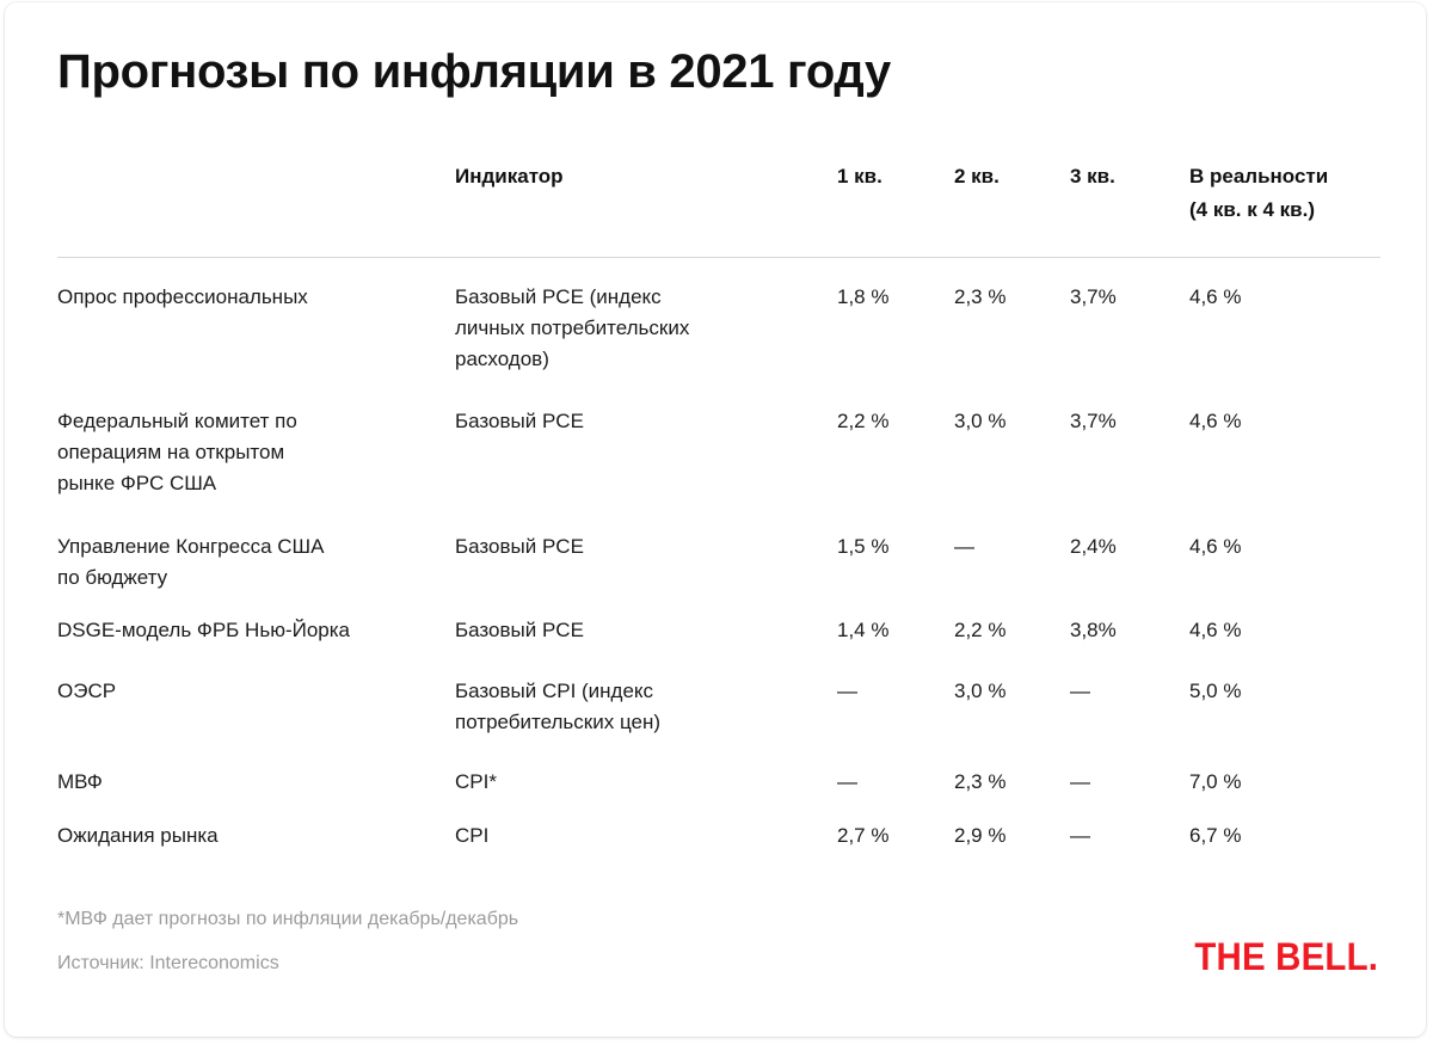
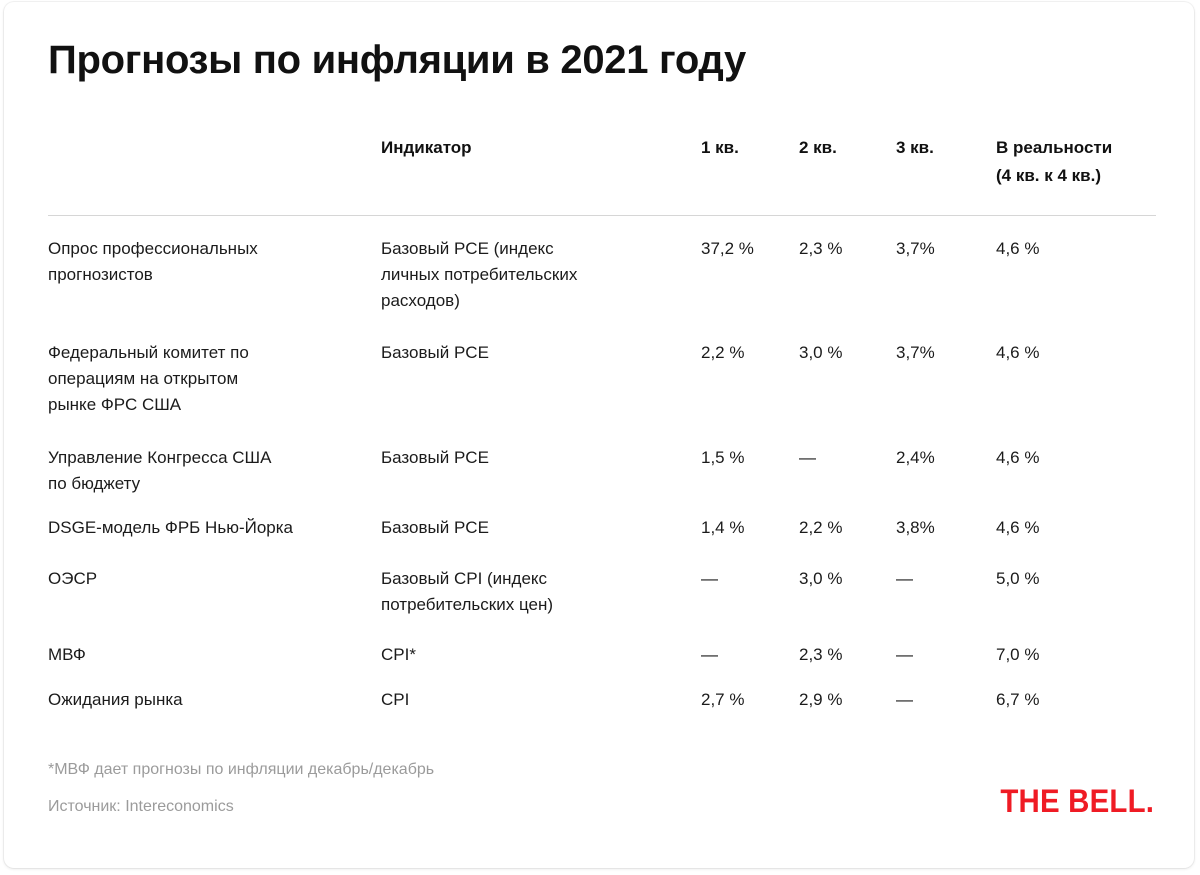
  Прогнозы по инфляции в 2021 году
  Индикатор
  1 кв.
  2 кв.
  3 кв.
  В реальности
  (4 кв. к 4 кв.)
  Опрос профессиональных
+ прогнозистов
  Базовый PCE (индекс
  личных потребительских
  расходов)
- 1,8 %
+ 37,2 %
  2,3 %
  3,7%
  4,6 %
  Федеральный комитет по
  операциям на открытом
  рынке ФРС США
  Базовый PCE
  2,2 %
  3,0 %
  3,7%
  4,6 %
  Управление Конгресса США
  по бюджету
  Базовый PCE
  1,5 %
  —
  2,4%
  4,6 %
  DSGE-модель ФРБ Нью-Йорка
  Базовый PCE
  1,4 %
  2,2 %
  3,8%
  4,6 %
  ОЭСР
  Базовый CPI (индекс
  потребительских цен)
  —
  3,0 %
  —
  5,0 %
  МВФ
  CPI*
  —
  2,3 %
  —
  7,0 %
  Ожидания рынка
  CPI
  2,7 %
  2,9 %
  —
  6,7 %
  *МВФ дает прогнозы по инфляции декабрь/декабрь
  Источник: Intereconomics
  THE BELL.
